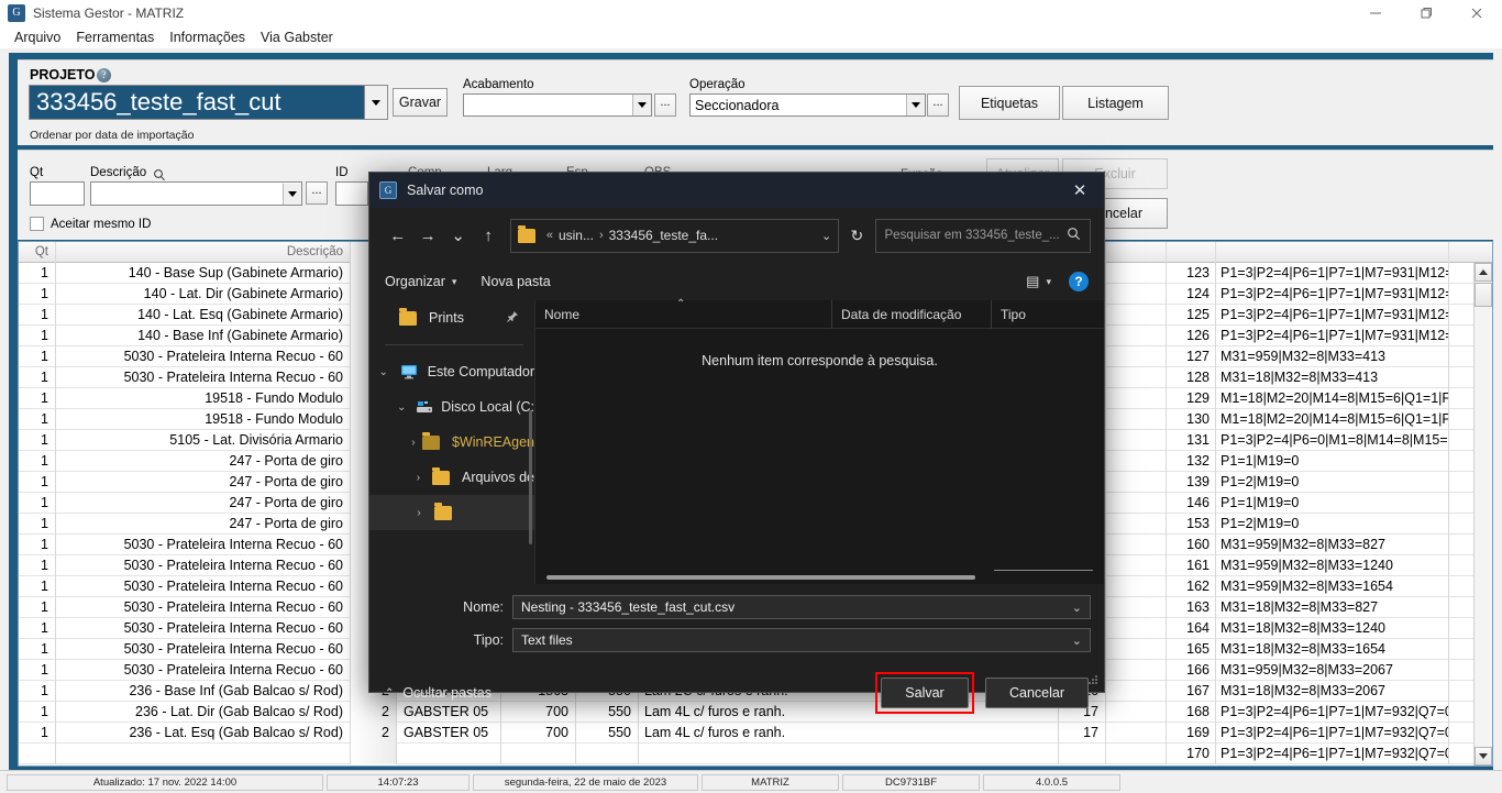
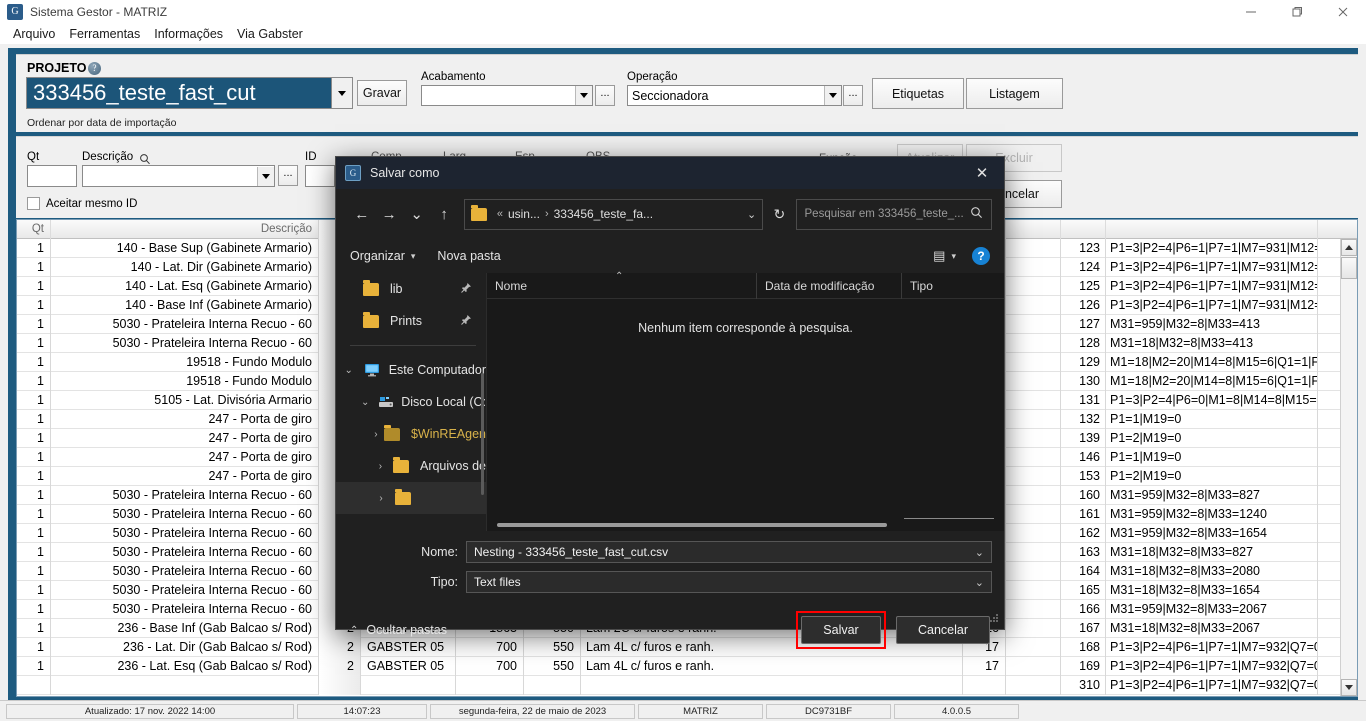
  G
  Sistema Gestor - MATRIZ
  Arquivo
  Ferramentas
  Informações
  Via Gabster
  PROJETO
  ?
  333456_teste_fast_cut
  Gravar
  Acabamento
  ...
  Operação
  Seccionadora
  ...
  Etiquetas
  Listagem
  Ordenar por data de importação
  Qt
  Descrição
  ...
  ID
  Aceitar mesmo ID
  xcluir
  ncelar
  Qt
  Descrição
  1
  140 - Base Sup (Gabinete Armario)
  123
  P1=3|P2=4|P6=1|P7=1|M7=931|M12=
  1
  140 - Lat. Dir (Gabinete Armario)
  124
  P1=3|P2=4|P6=1|P7=1|M7=931|M12=
  1
  140 - Lat. Esq (Gabinete Armario)
  125
  P1=3|P2=4|P6=1|P7=1|M7=931|M12=
  1
  140 - Base Inf (Gabinete Armario)
  126
  P1=3|P2=4|P6=1|P7=1|M7=931|M12=
  1
  5030 - Prateleira Interna Recuo - 60
  127
  M31=959|M32=8|M33=413
  1
  5030 - Prateleira Interna Recuo - 60
  128
  M31=18|M32=8|M33=413
  1
  19518 - Fundo Modulo
  129
  M1=18|M2=20|M14=8|M15=6|Q1=1|F
  1
  19518 - Fundo Modulo
  130
  M1=18|M2=20|M14=8|M15=6|Q1=1|F
  1
  5105 - Lat. Divisória Armario
  131
  P1=3|P2=4|P6=0|M1=8|M14=8|M15=
  1
  247 - Porta de giro
  132
  P1=1|M19=0
  1
  247 - Porta de giro
  139
  P1=2|M19=0
  1
  247 - Porta de giro
  146
  P1=1|M19=0
  1
  247 - Porta de giro
  153
  P1=2|M19=0
  1
  5030 - Prateleira Interna Recuo - 60
  160
  M31=959|M32=8|M33=827
  1
  5030 - Prateleira Interna Recuo - 60
  161
  M31=959|M32=8|M33=1240
  1
  5030 - Prateleira Interna Recuo - 60
  162
  M31=959|M32=8|M33=1654
  1
  5030 - Prateleira Interna Recuo - 60
  163
  M31=18|M32=8|M33=827
  1
  5030 - Prateleira Interna Recuo - 60
  164
- M31=18|M32=8|M33=1240
+ M31=18|M32=8|M33=2080
  1
  5030 - Prateleira Interna Recuo - 60
  165
  M31=18|M32=8|M33=1654
  1
  5030 - Prateleira Interna Recuo - 60
  166
  M31=959|M32=8|M33=2067
  1
  236 - Base Inf (Gab Balcao s/ Rod)
  167
  M31=18|M32=8|M33=2067
  1
  236 - Lat. Dir (Gab Balcao s/ Rod)
  2
  GABSTER 05
  700
  550
  Lam 4L c/ furos e ranh.
  17
  168
  P1=3|P2=4|P6=1|P7=1|M7=932|Q7=0
  1
  236 - Lat. Esq (Gab Balcao s/ Rod)
  2
  GABSTER 05
  700
  550
  Lam 4L c/ furos e ranh.
  17
  169
  P1=3|P2=4|P6=1|P7=1|M7=932|Q7=0
- 170
+ 310
  P1=3|P2=4|P6=1|P7=1|M7=932|Q7=0
  G
  Salvar como
  ✕
  ←
  →
  ⌄
  ↑
  «
  usin...
  ›
  333456_teste_fa...
  ⌄
  ↻
  Pesquisar em 333456_teste_...
  Organizar
  ▾
  Nova pasta
  ▤
  ▾
  ?
+ lib
  Prints
  ⌄
  Este Computador
  ⌄
  Disco Local (C:
  ›
  $WinREAge
  ›
  Arquivos d
  ›
  Nome
  ⌃
  Data de modificação
  Tipo
  Nenhum item corresponde à pesquisa.
  Nome:
  Nesting - 333456_teste_fast_cut.csv
  ⌄
  Tipo:
  Text files
  ⌄
  ⌃
  Ocultar pastas
  Salvar
  Cancelar
  Atualizado: 17 nov. 2022 14:00
  14:07:23
  segunda-feira, 22 de maio de 2023
  MATRIZ
  DC9731BF
  4.0.0.5
